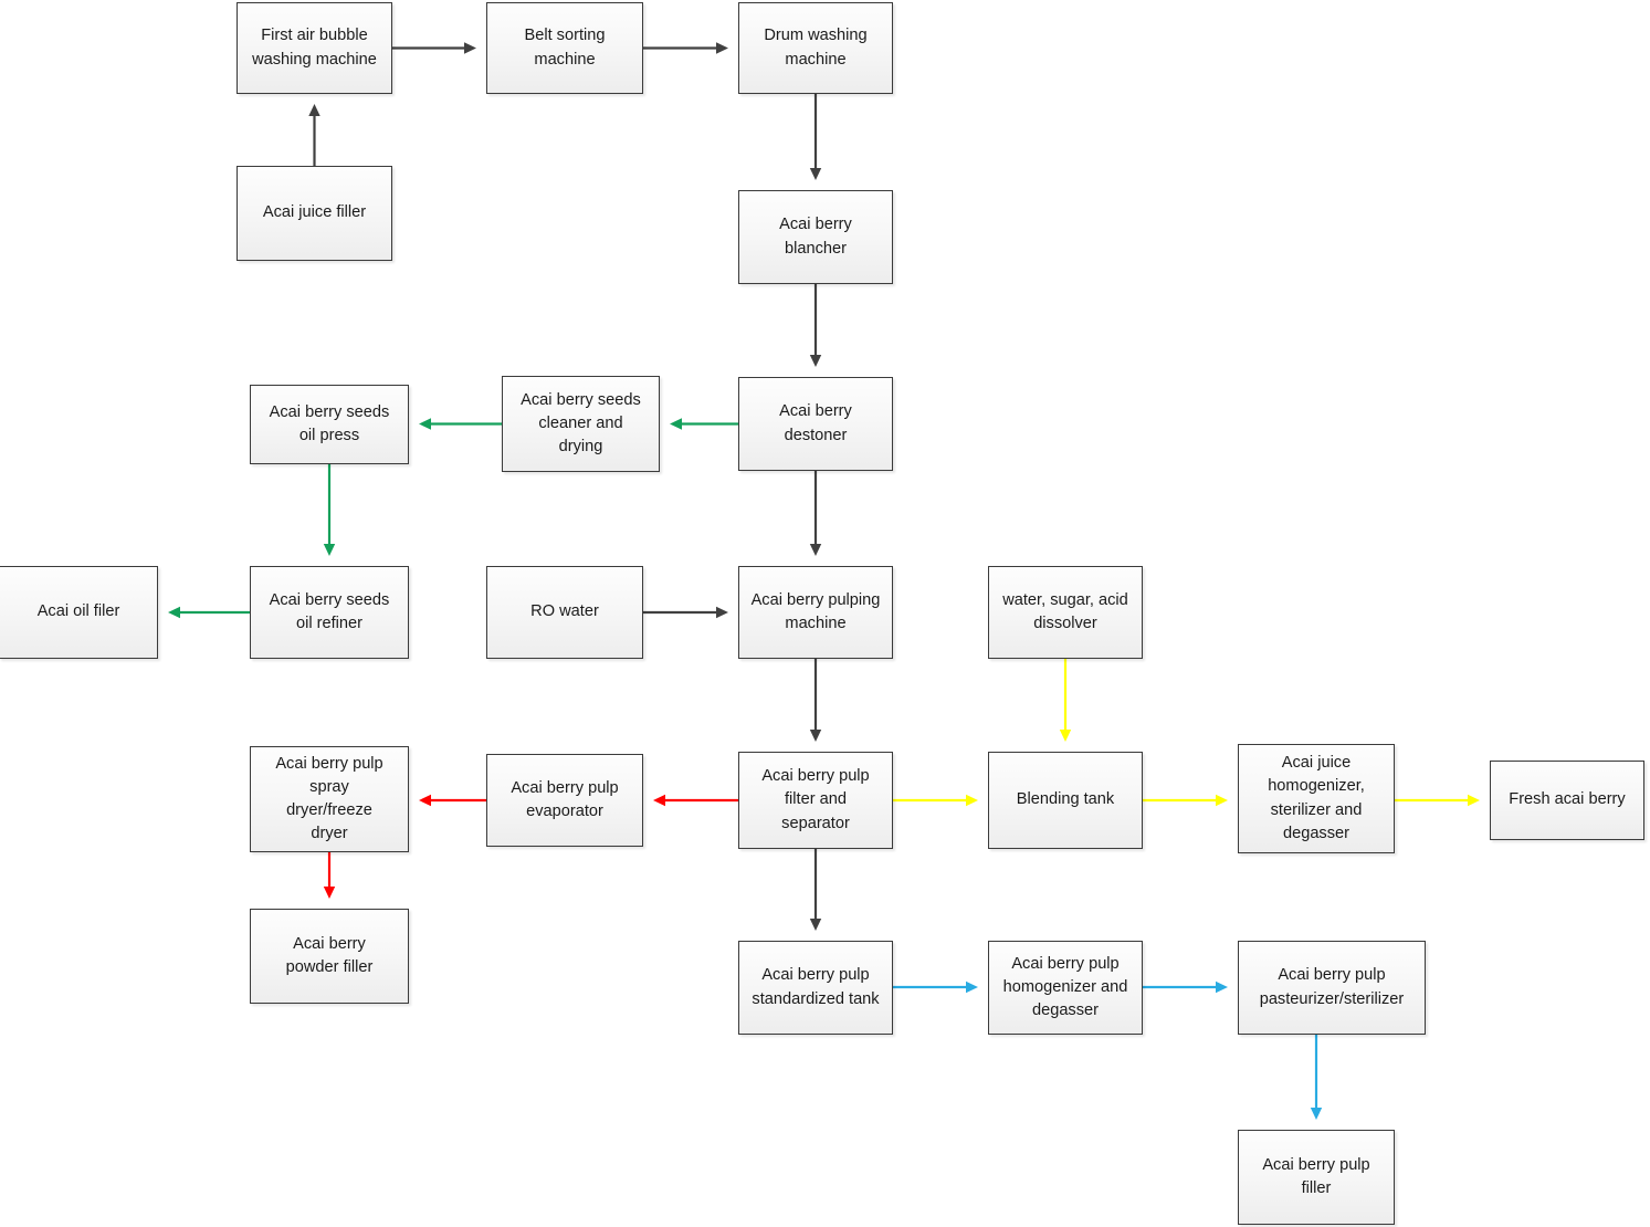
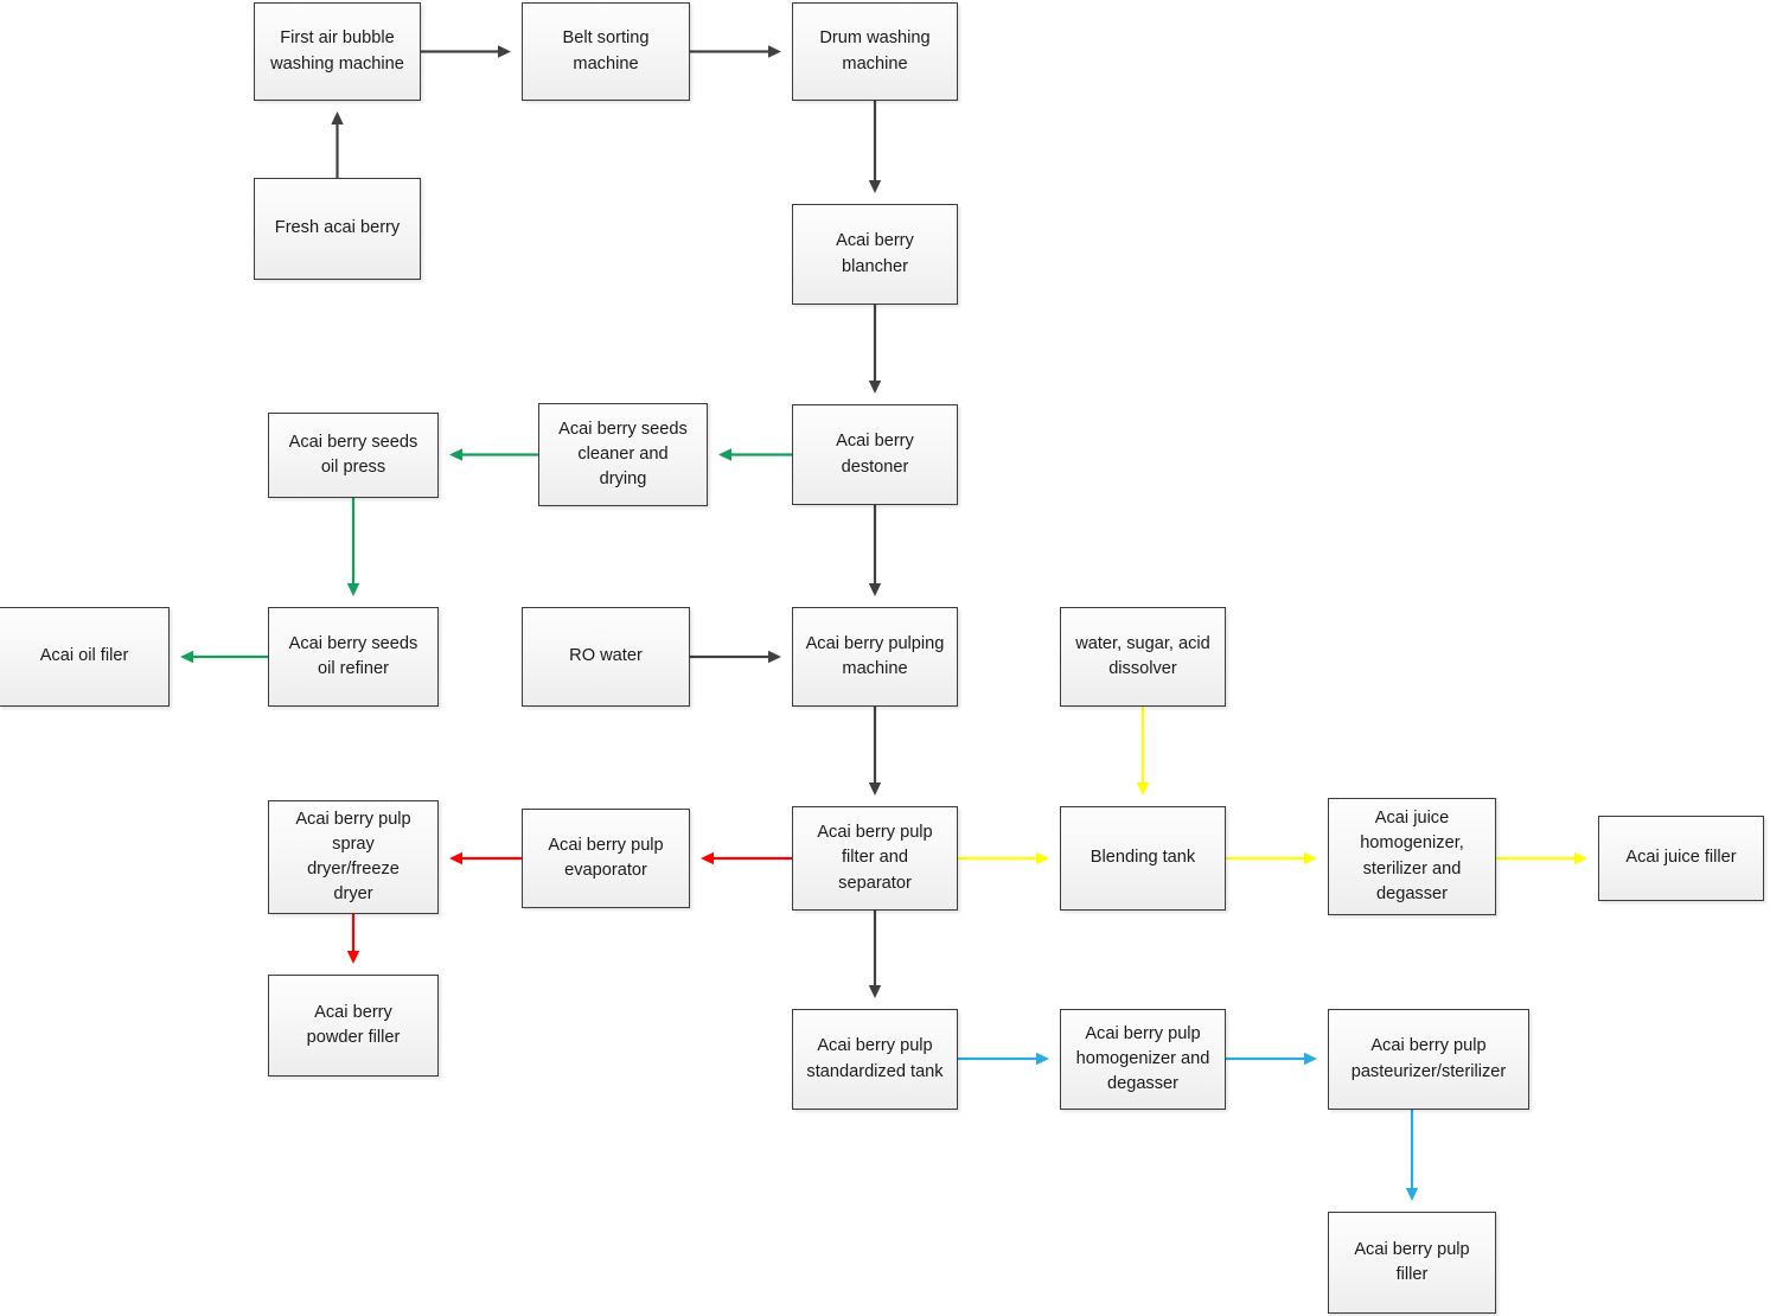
- Acai juice filler
+ Fresh acai berry
  First air bubble
  washing machine
  Belt sorting
  machine
  Drum washing
  machine
  Acai berry
  blancher
  Acai berry
  destoner
  Acai berry seeds
  cleaner and
  drying
  Acai berry seeds
  oil press
  Acai berry seeds
  oil refiner
  Acai oil filer
  RO water
  Acai berry pulping
  machine
  water, sugar, acid
  dissolver
  Acai berry pulp
  filter and
  separator
  Acai berry pulp
  evaporator
  Acai berry pulp
  spray
  dryer/freeze
  dryer
  Acai berry
  powder filler
  Blending tank
  Acai juice
  homogenizer,
  sterilizer and
  degasser
- Fresh acai berry
+ Acai juice filler
  Acai berry pulp
  standardized tank
  Acai berry pulp
  homogenizer and
  degasser
  Acai berry pulp
  pasteurizer/sterilizer
  Acai berry pulp
  filler
